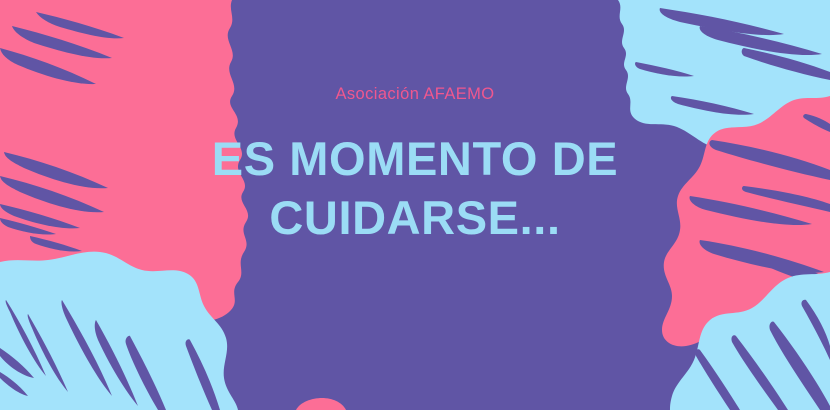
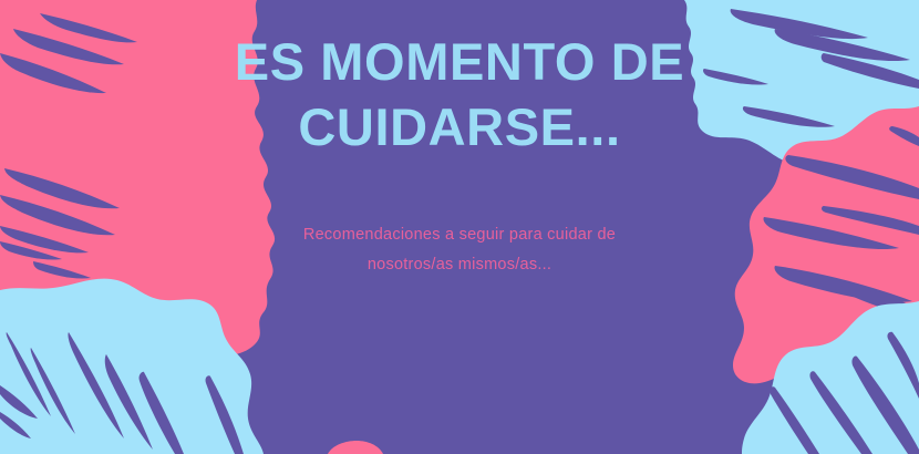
- Asociación AFAEMO
  ES MOMENTO DE
  CUIDARSE...
+ Recomendaciones a seguir para cuidar de
+ nosotros/as mismos/as...
